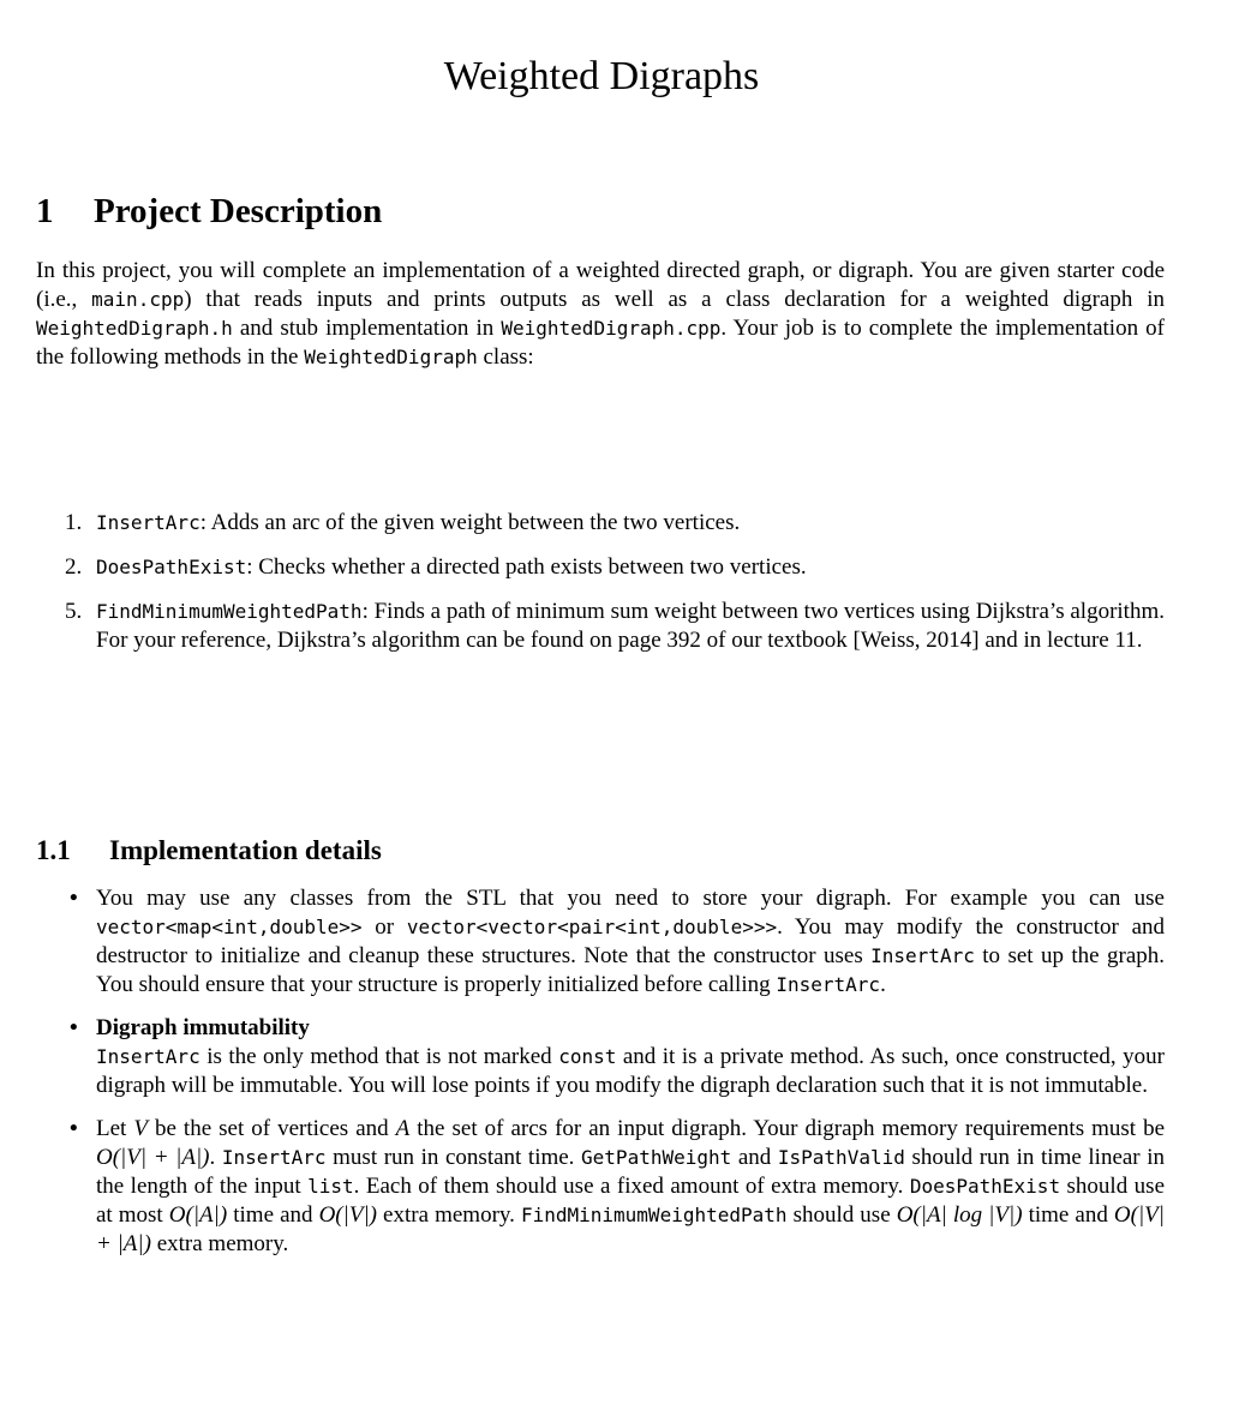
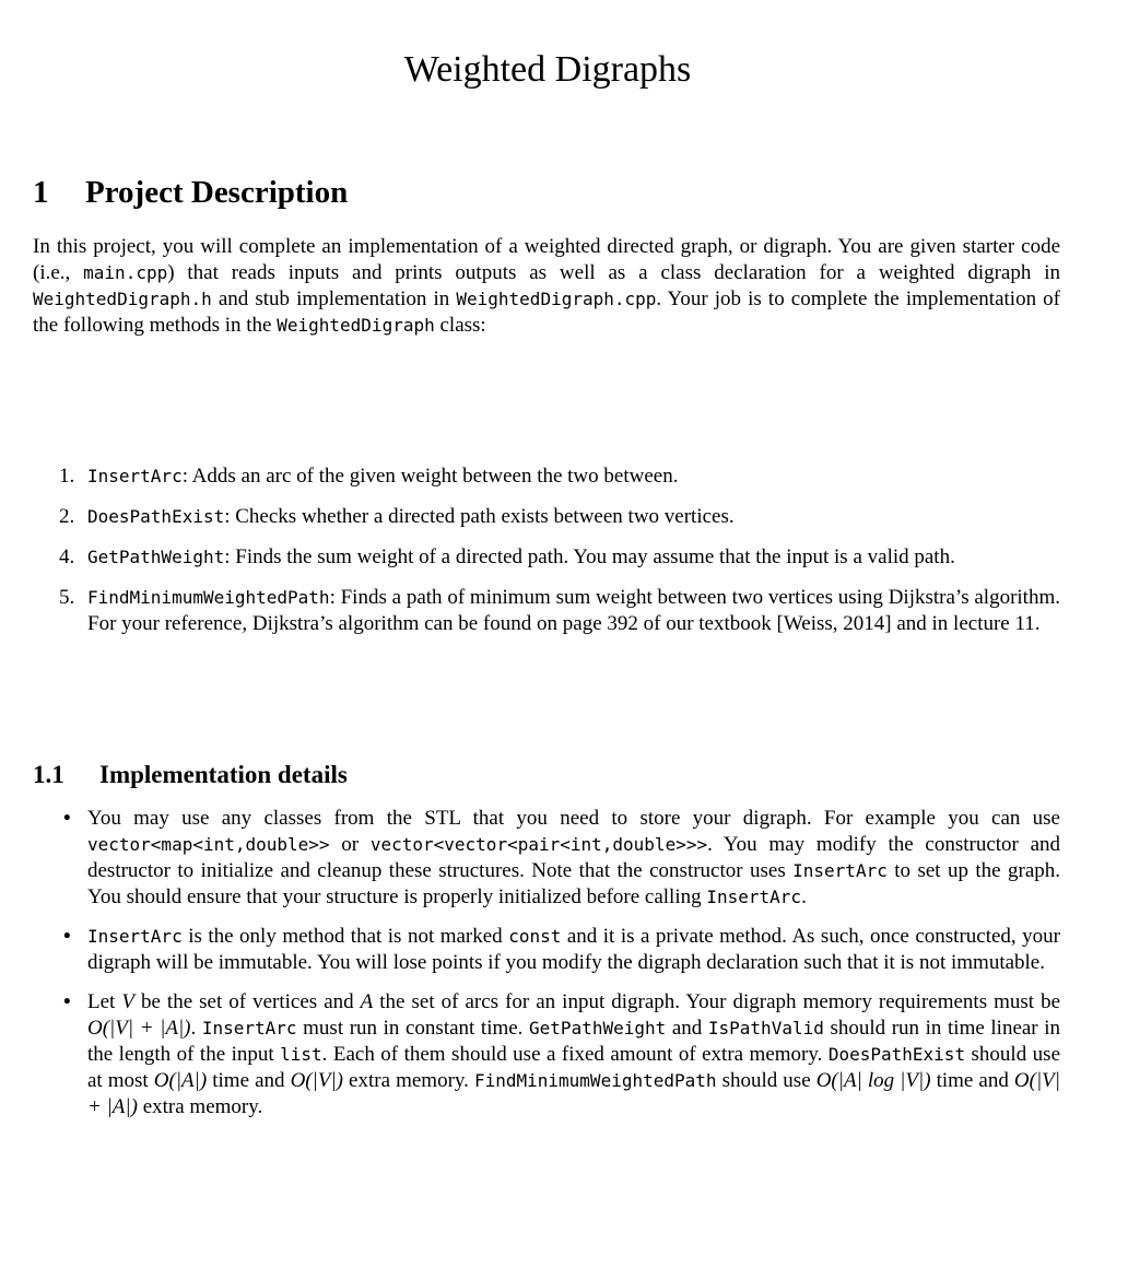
  Weighted Digraphs
  1 Project Description
  In this project, you will complete an implementation of a weighted directed graph, or digraph. You are given starter code (i.e., main.cpp) that reads inputs and prints outputs as well as a class declaration for a weighted digraph in WeightedDigraph.h and stub implementation in WeightedDigraph.cpp. Your job is to complete the implementation of the following methods in the WeightedDigraph class:
  1.
- InsertArc: Adds an arc of the given weight between the two vertices.
+ InsertArc: Adds an arc of the given weight between the two between.
  2.
  DoesPathExist: Checks whether a directed path exists between two vertices.
+ 4.
+ GetPathWeight: Finds the sum weight of a directed path. You may assume that the input is a valid path.
  5.
  FindMinimumWeightedPath: Finds a path of minimum sum weight between two vertices using Dijkstra’s algorithm. For your reference, Dijkstra’s algorithm can be found on page 392 of our textbook [Weiss, 2014] and in lecture 11.
  1.1 Implementation details
  •
  You may use any classes from the STL that you need to store your digraph. For example you can use vector<map<int,double>> or vector<vector<pair<int,double>>>. You may modify the constructor and destructor to initialize and cleanup these structures. Note that the constructor uses InsertArc to set up the graph. You should ensure that your structure is properly initialized before calling InsertArc.
  •
- Digraph immutability
  InsertArc is the only method that is not marked const and it is a private method. As such, once constructed, your digraph will be immutable. You will lose points if you modify the digraph declaration such that it is not immutable.
  •
  Let V be the set of vertices and A the set of arcs for an input digraph. Your digraph memory requirements must be O(|V| + |A|). InsertArc must run in constant time. GetPathWeight and IsPathValid should run in time linear in the length of the input list. Each of them should use a fixed amount of extra memory. DoesPathExist should use at most O(|A|) time and O(|V|) extra memory. FindMinimumWeightedPath should use O(|A| log |V|) time and O(|V| + |A|) extra memory.
